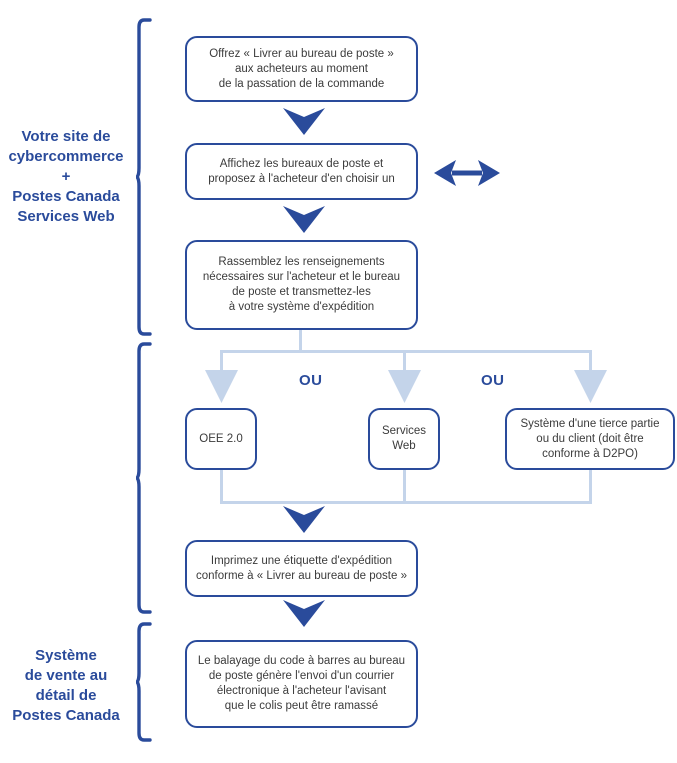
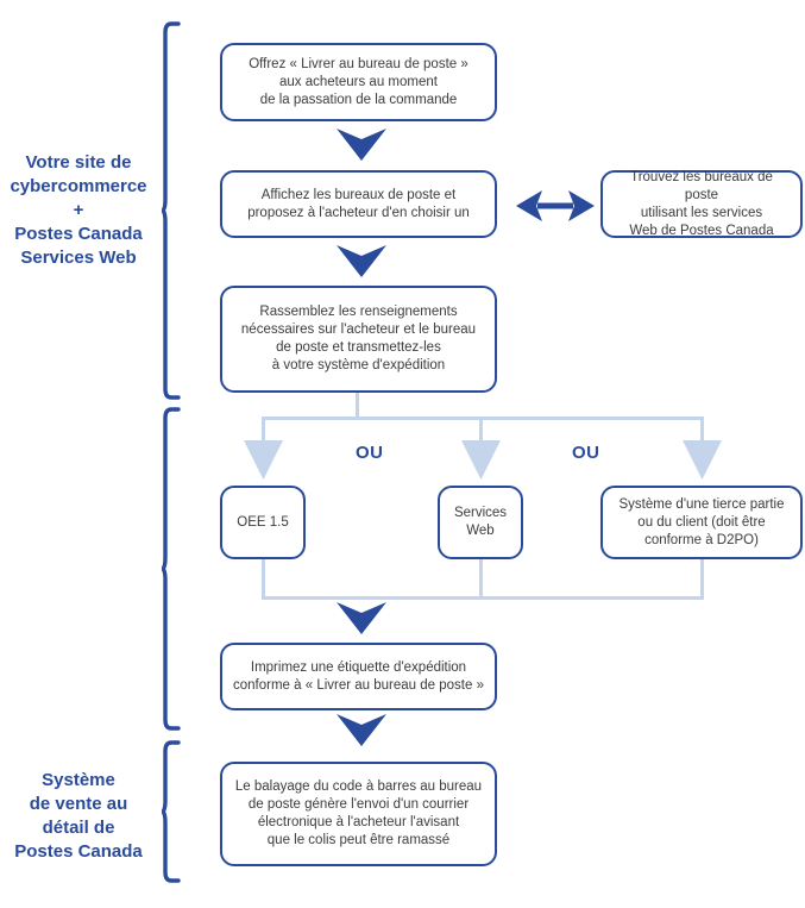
  Votre site de
  cybercommerce
  +
  Postes Canada
  Services Web
  Système
  de vente au
  détail de
  Postes Canada
  Offrez « Livrer au bureau de poste »
  aux acheteurs au moment
  de la passation de la commande
  Affichez les bureaux de poste et
  proposez à l'acheteur d'en choisir un
+ Trouvez les bureaux de poste
+ utilisant les services
+ Web de Postes Canada
  Rassemblez les renseignements
  nécessaires sur l'acheteur et le bureau
  de poste et transmettez-les
  à votre système d'expédition
  OU
  OU
- OEE 2.0
+ OEE 1.5
  Services
  Web
  Système d'une tierce partie
  ou du client (doit être
  conforme à D2PO)
  Imprimez une étiquette d'expédition
  conforme à « Livrer au bureau de poste »
  Le balayage du code à barres au bureau
  de poste génère l'envoi d'un courrier
  électronique à l'acheteur l'avisant
  que le colis peut être ramassé
